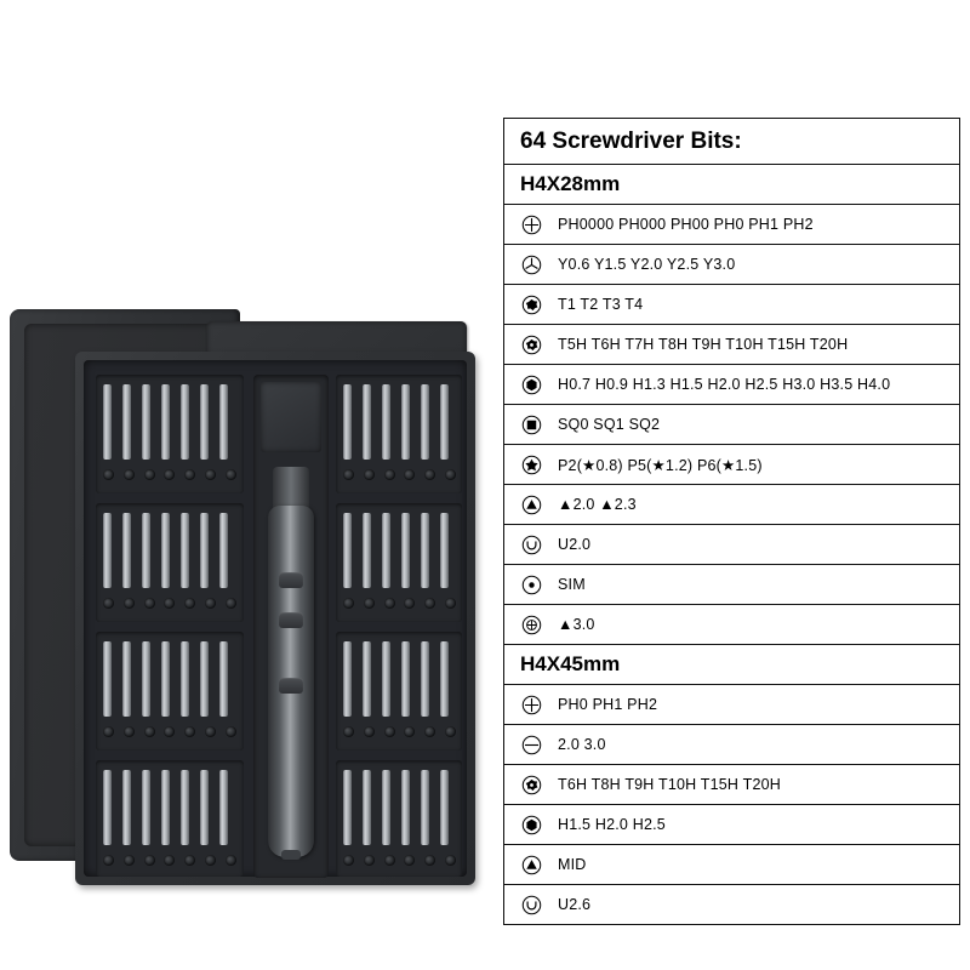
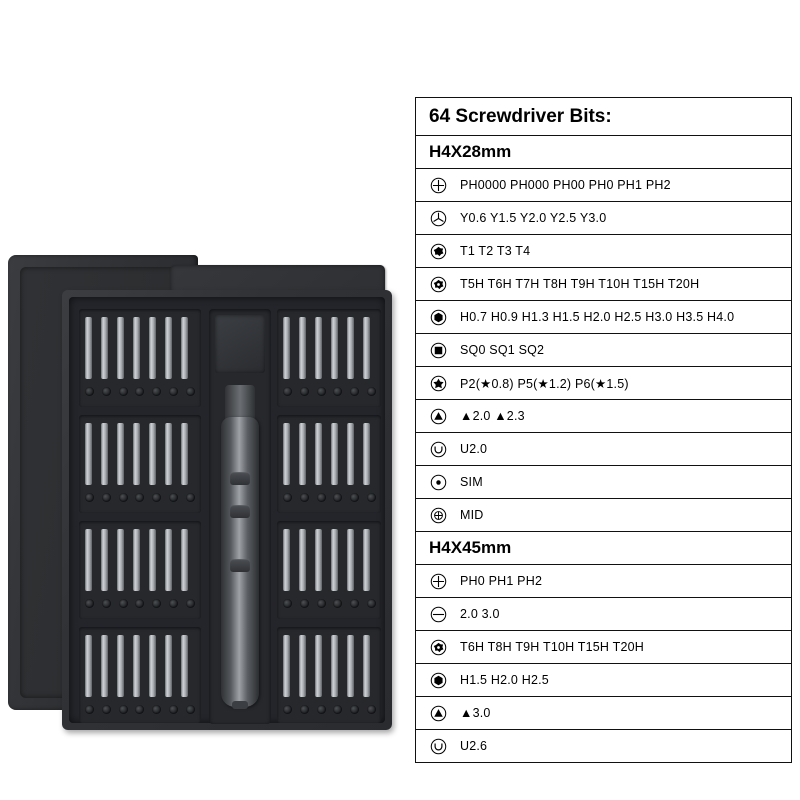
  64 Screwdriver Bits:
  H4X28mm
  PH0000 PH000 PH00 PH0 PH1 PH2
  Y0.6 Y1.5 Y2.0 Y2.5 Y3.0
  T1 T2 T3 T4
  T5H T6H T7H T8H T9H T10H T15H T20H
  H0.7 H0.9 H1.3 H1.5 H2.0 H2.5 H3.0 H3.5 H4.0
  SQ0 SQ1 SQ2
  P2(★0.8) P5(★1.2) P6(★1.5)
  ▲2.0 ▲2.3
  U2.0
  SIM
- ▲3.0
+ MID
  H4X45mm
  PH0 PH1 PH2
  2.0 3.0
  T6H T8H T9H T10H T15H T20H
  H1.5 H2.0 H2.5
- MID
+ ▲3.0
  U2.6
